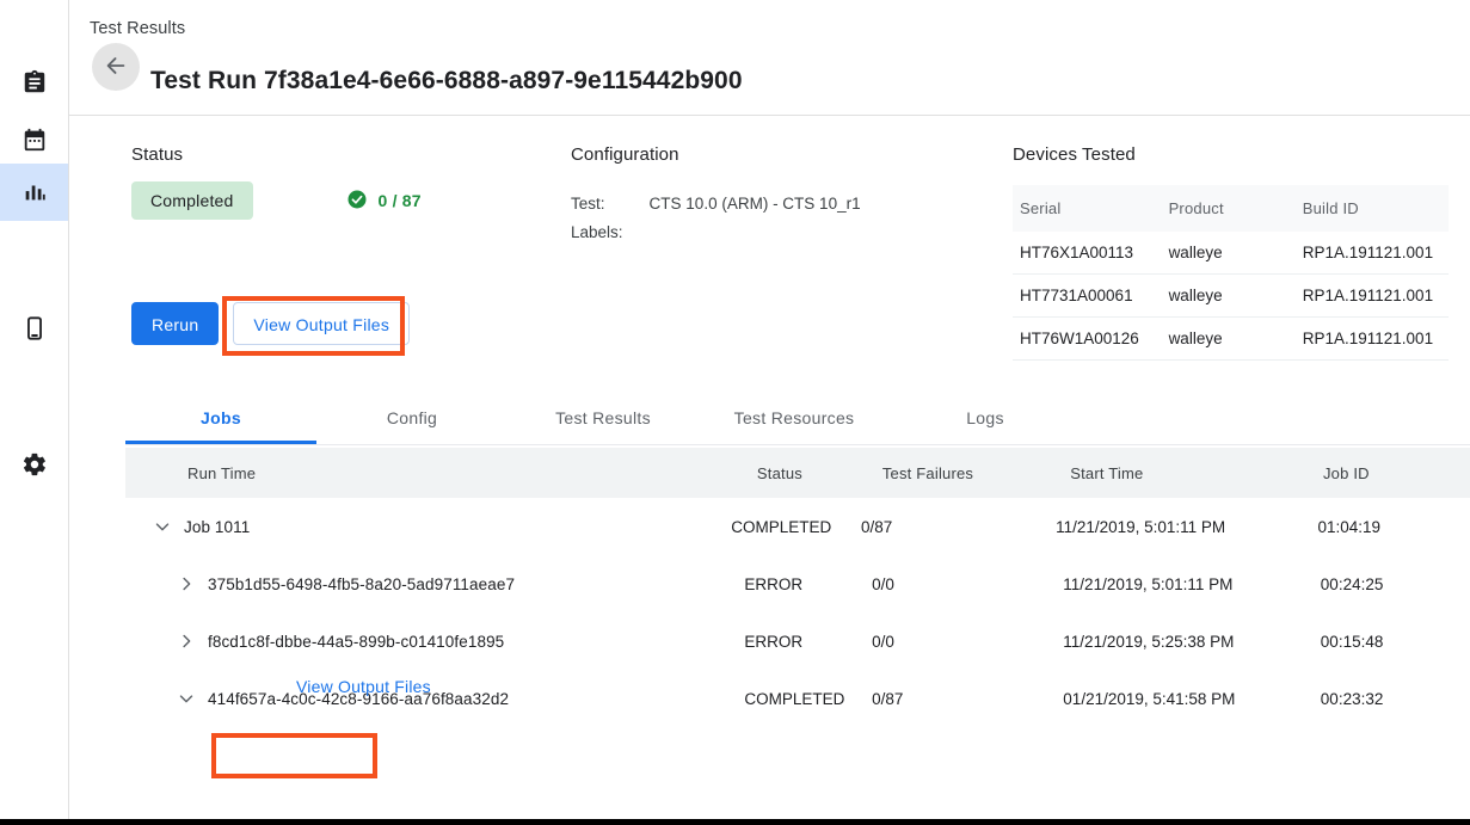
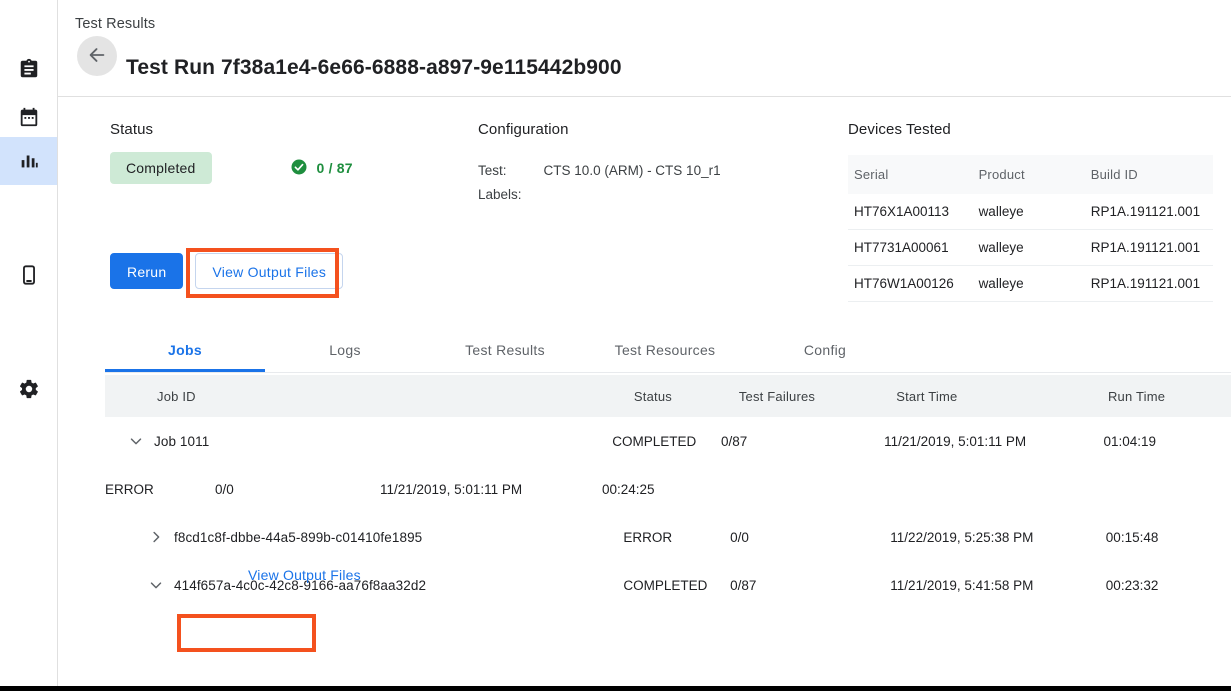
  Test Results
  Test Run 7f38a1e4-6e66-6888-a897-9e115442b900
  Status
  Completed
  0 / 87
  Configuration
  Test:	CTS 10.0 (ARM) - CTS 10_r1
  Labels:
  Devices Tested
  Serial	Product	Build ID
  HT76X1A00113	walleye	RP1A.191121.001
  HT7731A00061	walleye	RP1A.191121.001
  HT76W1A00126	walleye	RP1A.191121.001
  Rerun
  View Output Files
  Jobs
- Config
+ Logs
  Test Results
  Test Resources
- Logs
+ Config
- Run Time
+ Job ID
  Status
  Test Failures
  Start Time
- Job ID
+ Run Time
  Job 1011
  COMPLETED
  0/87
  11/21/2019, 5:01:11 PM
  01:04:19
- 375b1d55-6498-4fb5-8a20-5ad9711aeae7
  ERROR
  0/0
  11/21/2019, 5:01:11 PM
  00:24:25
  f8cd1c8f-dbbe-44a5-899b-c01410fe1895
  ERROR
  0/0
- 11/21/2019, 5:25:38 PM
+ 11/22/2019, 5:25:38 PM
  00:15:48
  414f657a-4c0c-42c8-9166-aa76f8aa32d2
  COMPLETED
  0/87
- 01/21/2019, 5:41:58 PM
+ 11/21/2019, 5:41:58 PM
  00:23:32
  View Output Files
